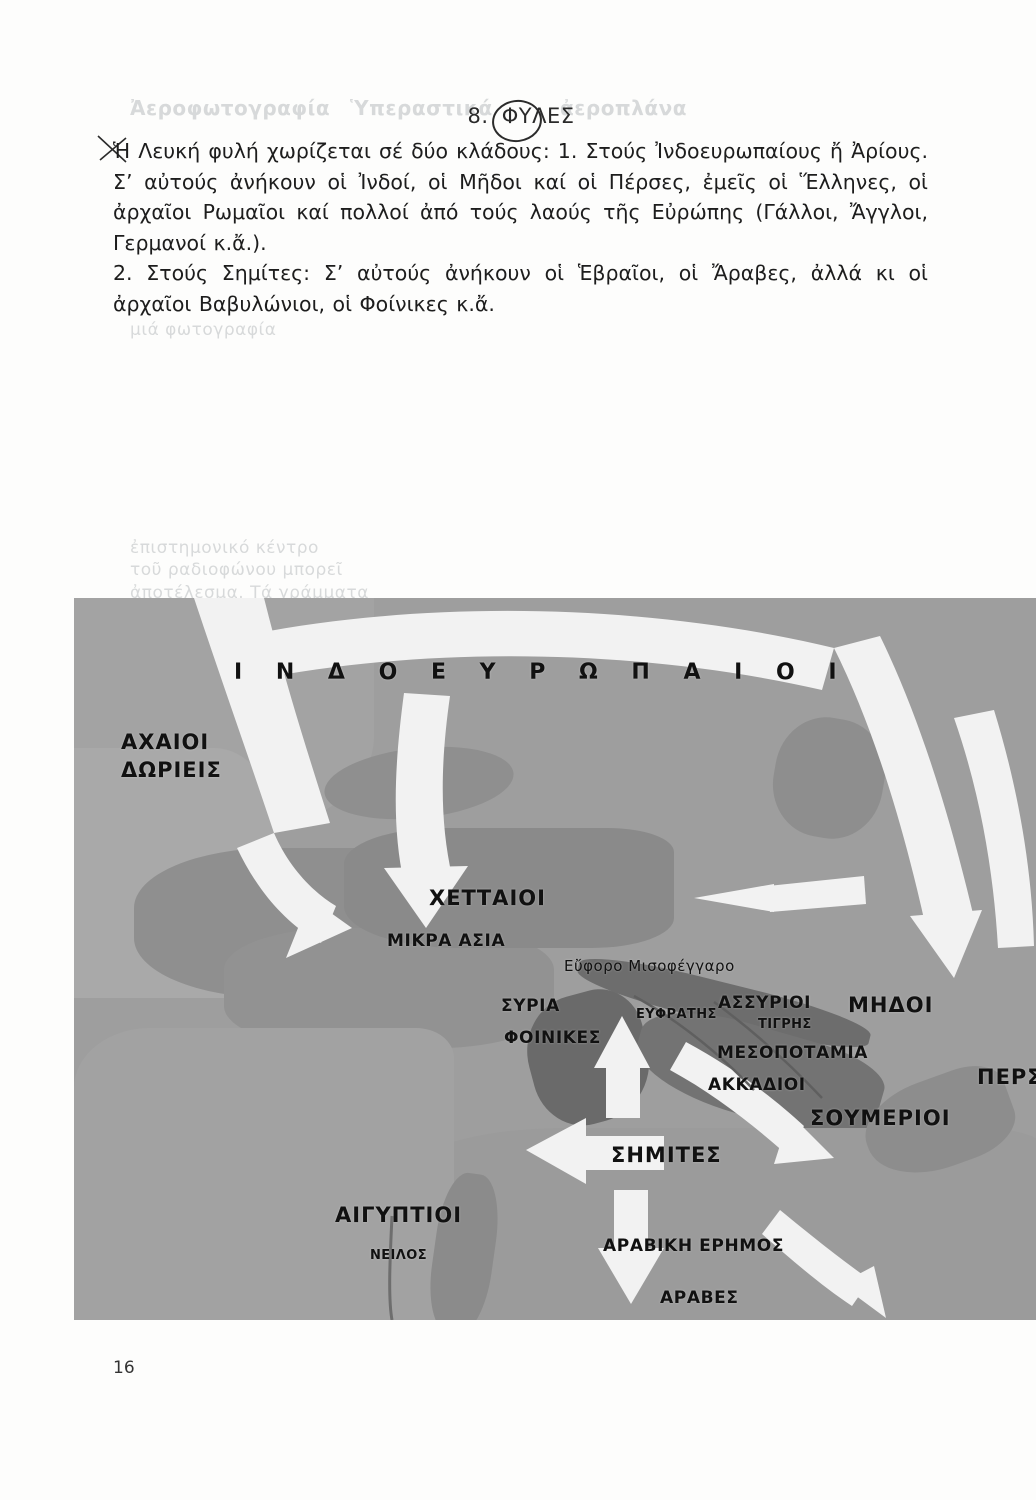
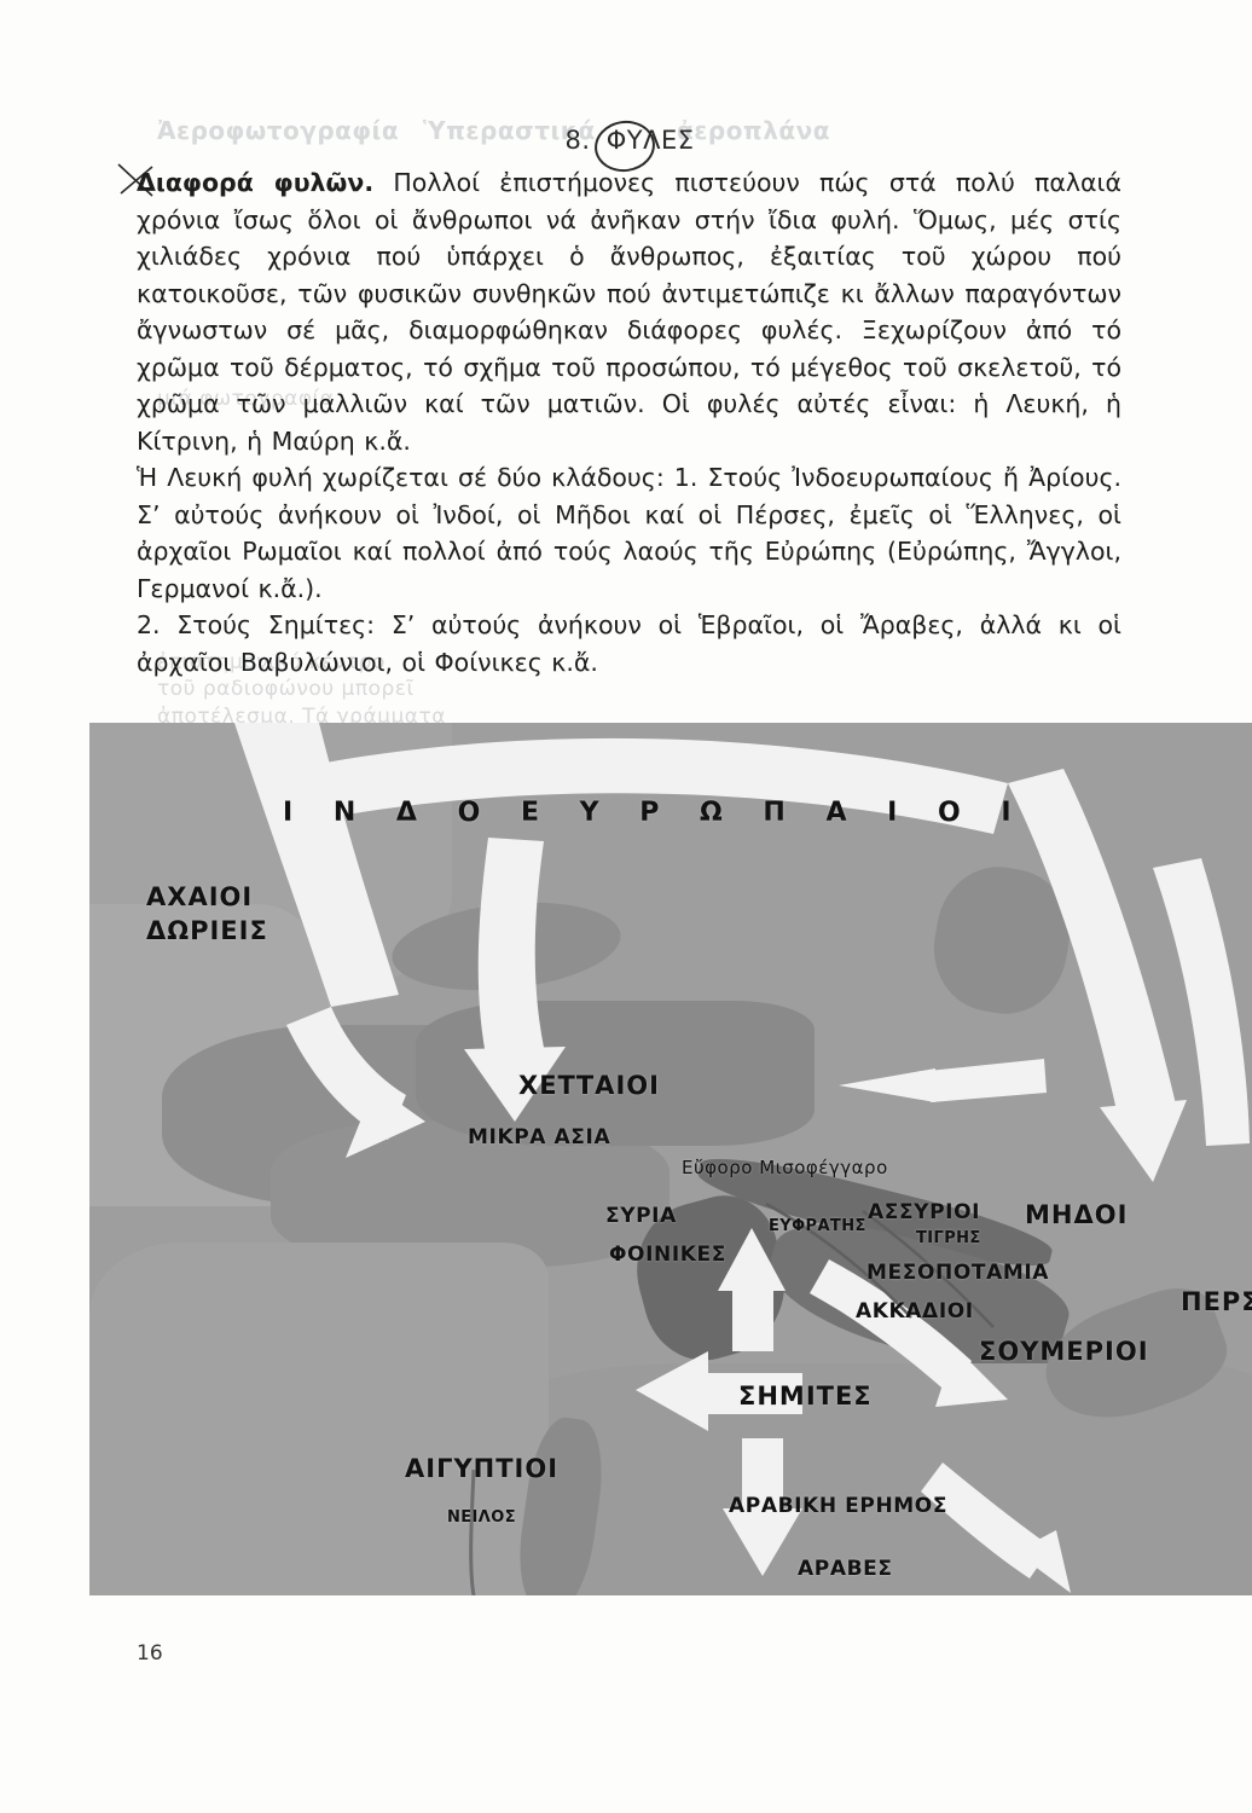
  Ἀεροφωτογραφία
  Ὑπεραστικά
  ἀεροπλάνα
  μιά φωτογραφία
  ἐπιστημονικό κέντρο
  τοῦ ραδιοφώνου μπορεῖ
  ἀποτέλεσμα. Τά γράμματα
  8. ΦΥΛΕΣ
+ Διαφορά φυλῶν. Πολλοί ἐπιστήμονες πιστεύουν πώς στά πολύ παλαιά χρόνια ἴσως ὅλοι οἱ ἄνθρωποι νά ἀνῆκαν στήν ἴδια φυλή. Ὅμως, μές στίς χιλιάδες χρόνια πού ὑπάρχει ὁ ἄνθρωπος, ἐξαιτίας τοῦ χώρου πού κατοικοῦσε, τῶν φυσικῶν συνθηκῶν πού ἀντιμετώπιζε κι ἄλλων παραγόντων ἄγνωστων σέ μᾶς, διαμορφώθηκαν διάφορες φυλές. Ξεχωρίζουν ἀπό τό χρῶμα τοῦ δέρματος, τό σχῆμα τοῦ προσώπου, τό μέγεθος τοῦ σκελετοῦ, τό χρῶμα τῶν μαλλιῶν καί τῶν ματιῶν. Οἱ φυλές αὐτές εἶναι: ἡ Λευκή, ἡ Κίτρινη, ἡ Μαύρη κ.ἄ.
- Ἡ Λευκή φυλή χωρίζεται σέ δύο κλάδους: 1. Στούς Ἰνδοευρωπαίους ἤ Ἀρίους. Σ’ αὐτούς ἀνήκουν οἱ Ἰνδοί, οἱ Μῆδοι καί οἱ Πέρσες, ἐμεῖς οἱ Ἕλληνες, οἱ ἀρχαῖοι Ρωμαῖοι καί πολλοί ἀπό τούς λαούς τῆς Εὐρώπης (Γάλλοι, Ἄγγλοι, Γερμανοί κ.ἄ.).
+ Ἡ Λευκή φυλή χωρίζεται σέ δύο κλάδους: 1. Στούς Ἰνδοευρωπαίους ἤ Ἀρίους. Σ’ αὐτούς ἀνήκουν οἱ Ἰνδοί, οἱ Μῆδοι καί οἱ Πέρσες, ἐμεῖς οἱ Ἕλληνες, οἱ ἀρχαῖοι Ρωμαῖοι καί πολλοί ἀπό τούς λαούς τῆς Εὐρώπης (Εὐρώπης, Ἄγγλοι, Γερμανοί κ.ἄ.).
  2. Στούς Σημίτες: Σ’ αὐτούς ἀνήκουν οἱ Ἑβραῖοι, οἱ Ἄραβες, ἀλλά κι οἱ ἀρχαῖοι Βαβυλώνιοι, οἱ Φοίνικες κ.ἄ.
  Ι Ν Δ Ο Ε Υ Ρ Ω Π Α Ι Ο Ι
  ΑΧΑΙΟΙ
  ΔΩΡΙΕΙΣ
  ΧΕΤΤΑΙΟΙ
  ΜΙΚΡΑ ΑΣΙΑ
  Εὔφορο Μισοφέγγαρο
  ΣΥΡΙΑ
  ΕΥΦΡΑΤΗΣ
  ΑΣΣΥΡΙΟΙ
  ΤΙΓΡΗΣ
  ΜΗΔΟΙ
  ΦΟΙΝΙΚΕΣ
  ΜΕΣΟΠΟΤΑΜΙΑ
  ΑΚΚΑΔΙΟΙ
  ΠΕΡΣ
  ΣΟΥΜΕΡΙΟΙ
  ΣΗΜΙΤΕΣ
  ΑΙΓΥΠΤΙΟΙ
  ΝΕΙΛΟΣ
  ΑΡΑΒΙΚΗ ΕΡΗΜΟΣ
  ΑΡΑΒΕΣ
  16
